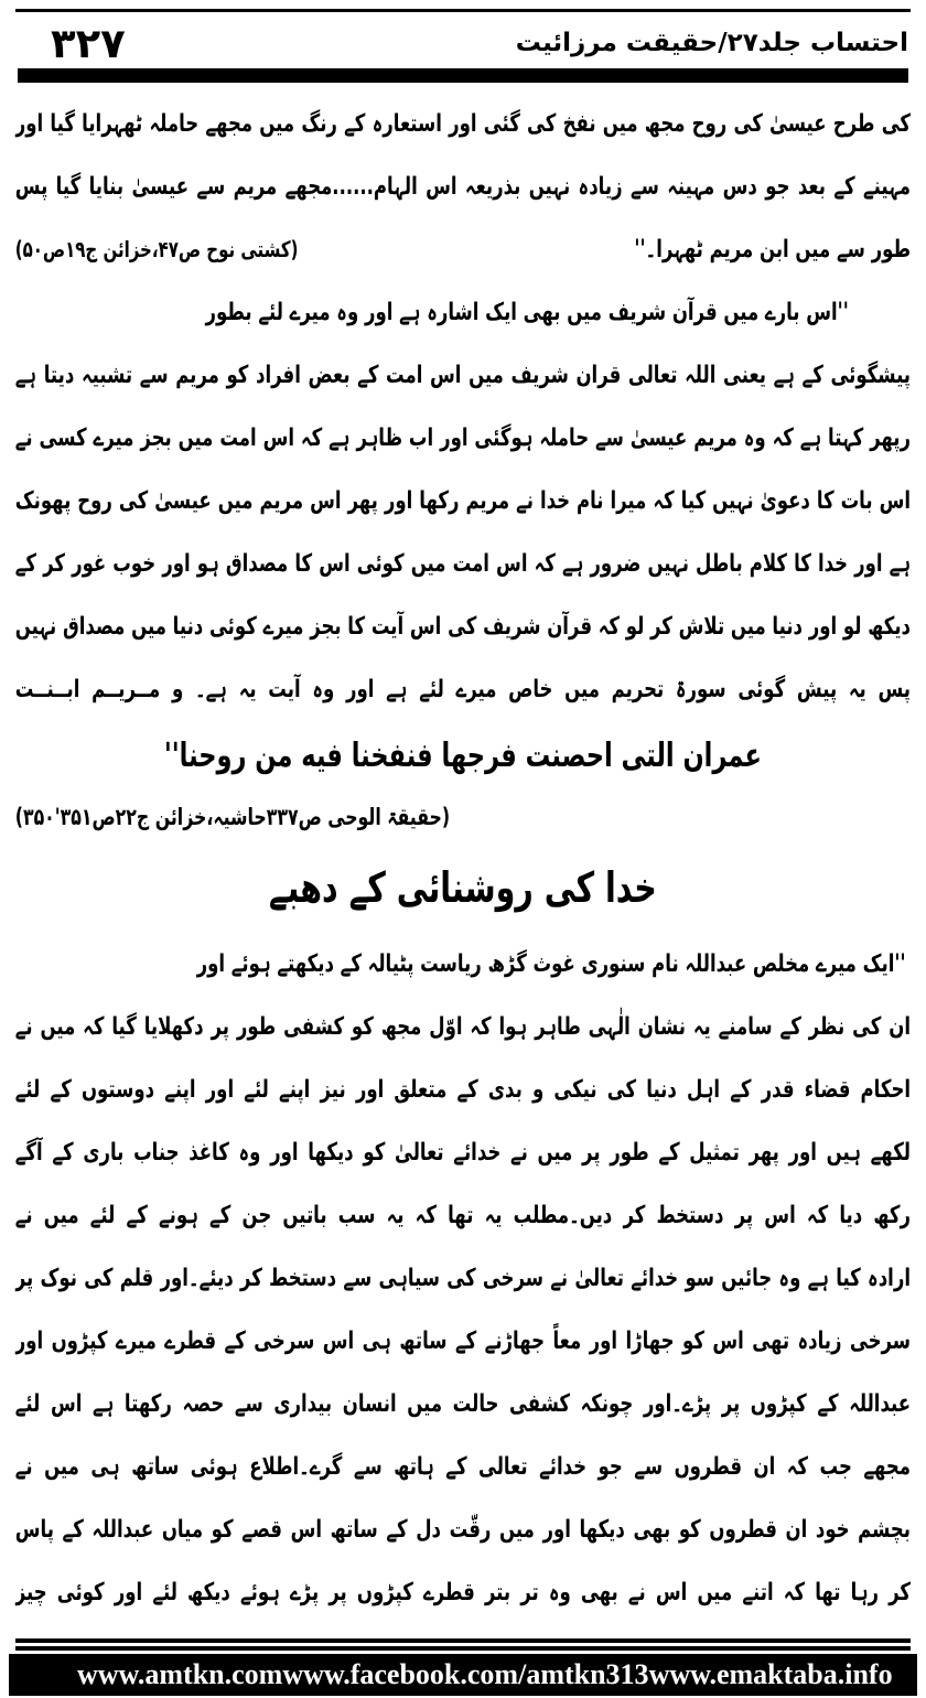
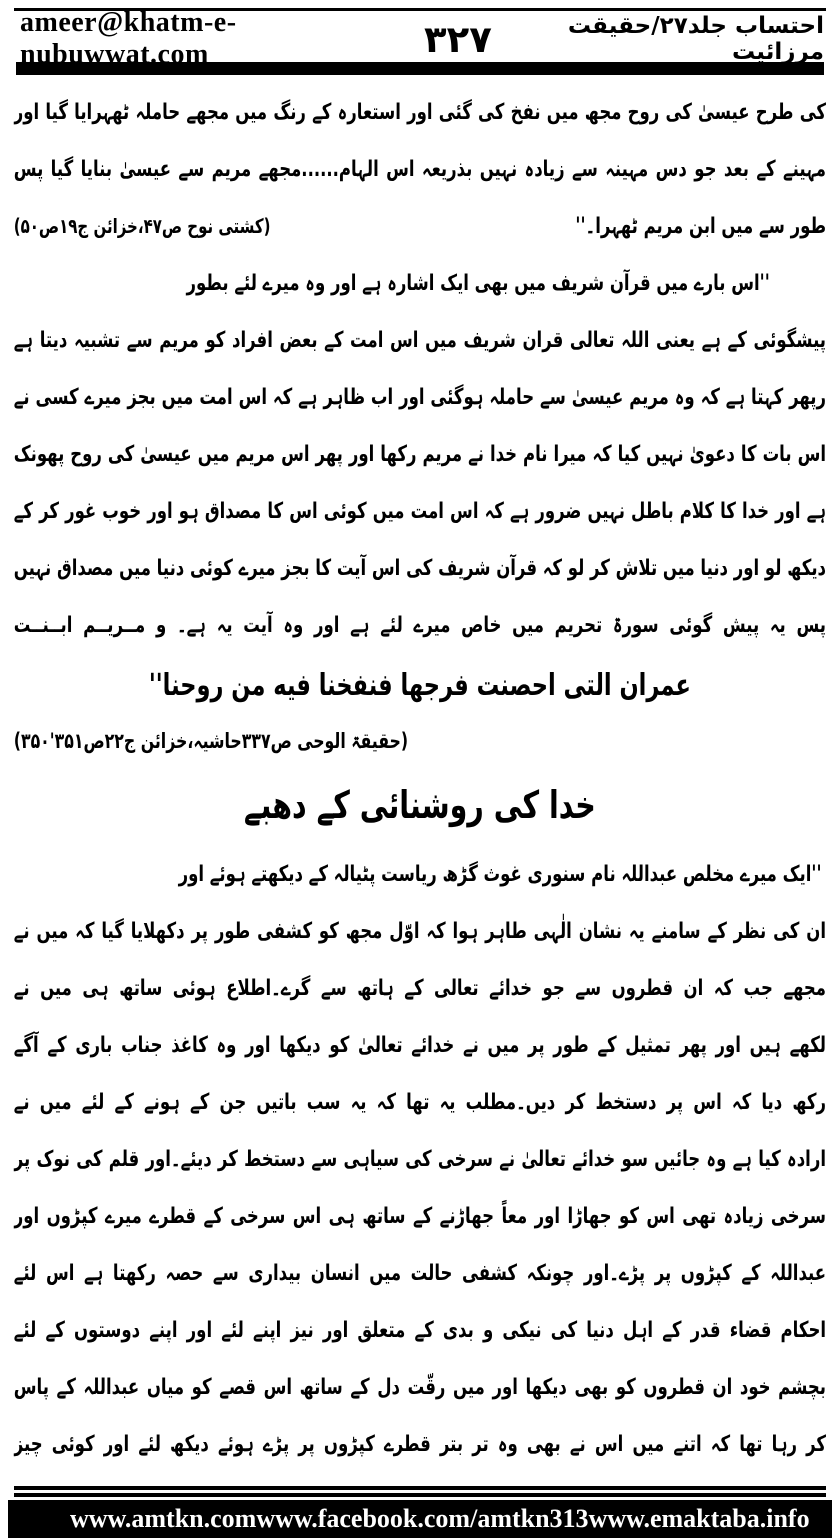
+ ameer@khatm-e-nubuwwat.com
  ۳۲۷
  احتساب جلد۲۷/حقیقت مرزائیت
  کی طرح عیسیٰ کی روح مجھ میں نفخ کی گئی اور استعارہ کے رنگ میں مجھے حاملہ ٹھہرایا گیا اور
  مہینے کے بعد جو دس مہینہ سے زیادہ نہیں بذریعہ اس الہام......مجھے مریم سے عیسیٰ بنایا گیا پس
  طور سے میں ابن مریم ٹھہرا۔''
  (کشتی نوح ص۴۷،خزائن ج۱۹ص۵۰)
  ''اس بارے میں قرآن شریف میں بھی ایک اشارہ ہے اور وہ میرے لئے بطور
  پیشگوئی کے ہے یعنی اللہ تعالی قران شریف میں اس امت کے بعض افراد کو مریم سے تشبیہ دیتا ہے
  رپھر کہتا ہے کہ وہ مریم عیسیٰ سے حاملہ ہوگئی اور اب ظاہر ہے کہ اس امت میں بجز میرے کسی نے
  اس بات کا دعویٰ نہیں کیا کہ میرا نام خدا نے مریم رکھا اور پھر اس مریم میں عیسیٰ کی روح پھونک
  ہے اور خدا کا کلام باطل نہیں ضرور ہے کہ اس امت میں کوئی اس کا مصداق ہو اور خوب غور کر کے
  دیکھ لو اور دنیا میں تلاش کر لو کہ قرآن شریف کی اس آیت کا بجز میرے کوئی دنیا میں مصداق نہیں
  پس یہ پیش گوئی سورۃ تحریم میں خاص میرے لئے ہے اور وہ آیت یہ ہے۔ و مــریــم ابــنــت
  عمران التی احصنت فرجها فنفخنا فیه من روحنا''
  (حقیقۃ الوحی ص۳۳۷حاشیہ،خزائن ج۲۲ص۳۵۱'۳۵۰)
  خدا کی روشنائی کے دھبے
  ''ایک میرے مخلص عبداللہ نام سنوری غوث گڑھ ریاست پٹیالہ کے دیکھتے ہوئے اور
  ان کی نظر کے سامنے یہ نشان الٰہی طاہر ہوا کہ اوّل مجھ کو کشفی طور پر دکھلایا گیا کہ میں نے
- احکام قضاء قدر کے اہل دنیا کی نیکی و بدی کے متعلق اور نیز اپنے لئے اور اپنے دوستوں کے لئے
+ مجھے جب کہ ان قطروں سے جو خدائے تعالی کے ہاتھ سے گرے۔اطلاع ہوئی ساتھ ہی میں نے
  لکھے ہیں اور پھر تمثیل کے طور پر میں نے خدائے تعالیٰ کو دیکھا اور وہ کاغذ جناب باری کے آگے
  رکھ دیا کہ اس پر دستخط کر دیں۔مطلب یہ تھا کہ یہ سب باتیں جن کے ہونے کے لئے میں نے
  ارادہ کیا ہے وہ جائیں سو خدائے تعالیٰ نے سرخی کی سیاہی سے دستخط کر دیئے۔اور قلم کی نوک پر
  سرخی زیادہ تھی اس کو جھاڑا اور معاً جھاڑنے کے ساتھ ہی اس سرخی کے قطرے میرے کپڑوں اور
  عبداللہ کے کپڑوں پر پڑے۔اور چونکہ کشفی حالت میں انسان بیداری سے حصہ رکھتا ہے اس لئے
- مجھے جب کہ ان قطروں سے جو خدائے تعالی کے ہاتھ سے گرے۔اطلاع ہوئی ساتھ ہی میں نے
+ احکام قضاء قدر کے اہل دنیا کی نیکی و بدی کے متعلق اور نیز اپنے لئے اور اپنے دوستوں کے لئے
  بچشم خود ان قطروں کو بھی دیکھا اور میں رقّت دل کے ساتھ اس قصے کو میاں عبداللہ کے پاس
  کر رہا تھا کہ اتنے میں اس نے بھی وہ تر بتر قطرے کپڑوں پر پڑے ہوئے دیکھ لئے اور کوئی چیز
  www.amtkn.com
  www.facebook.com/amtkn313
  www.emaktaba.info
